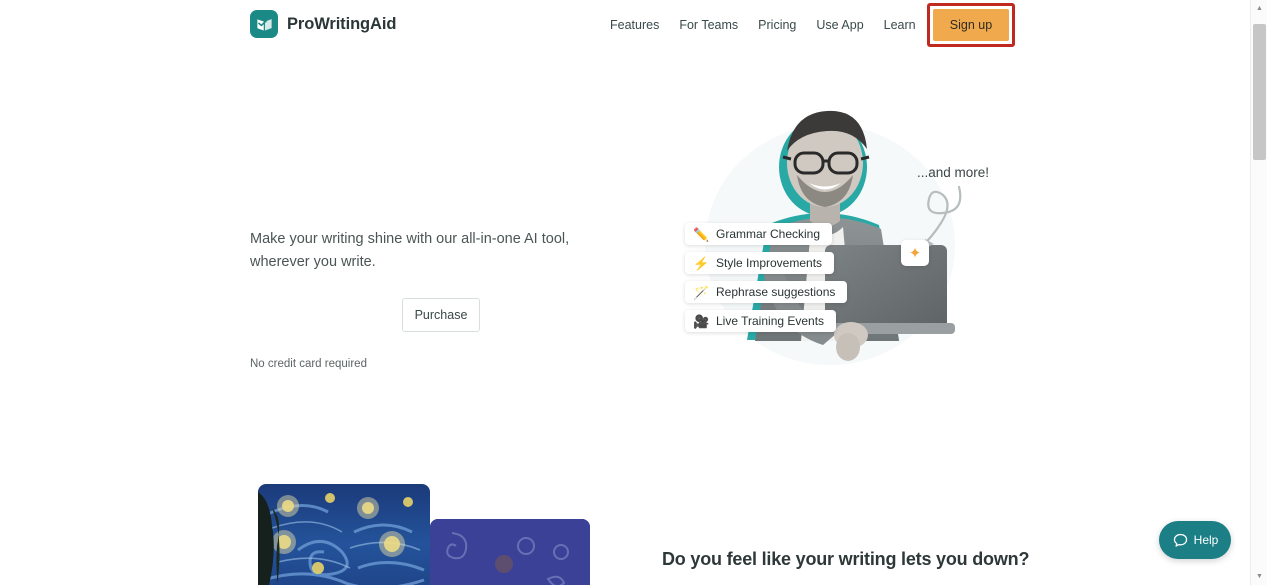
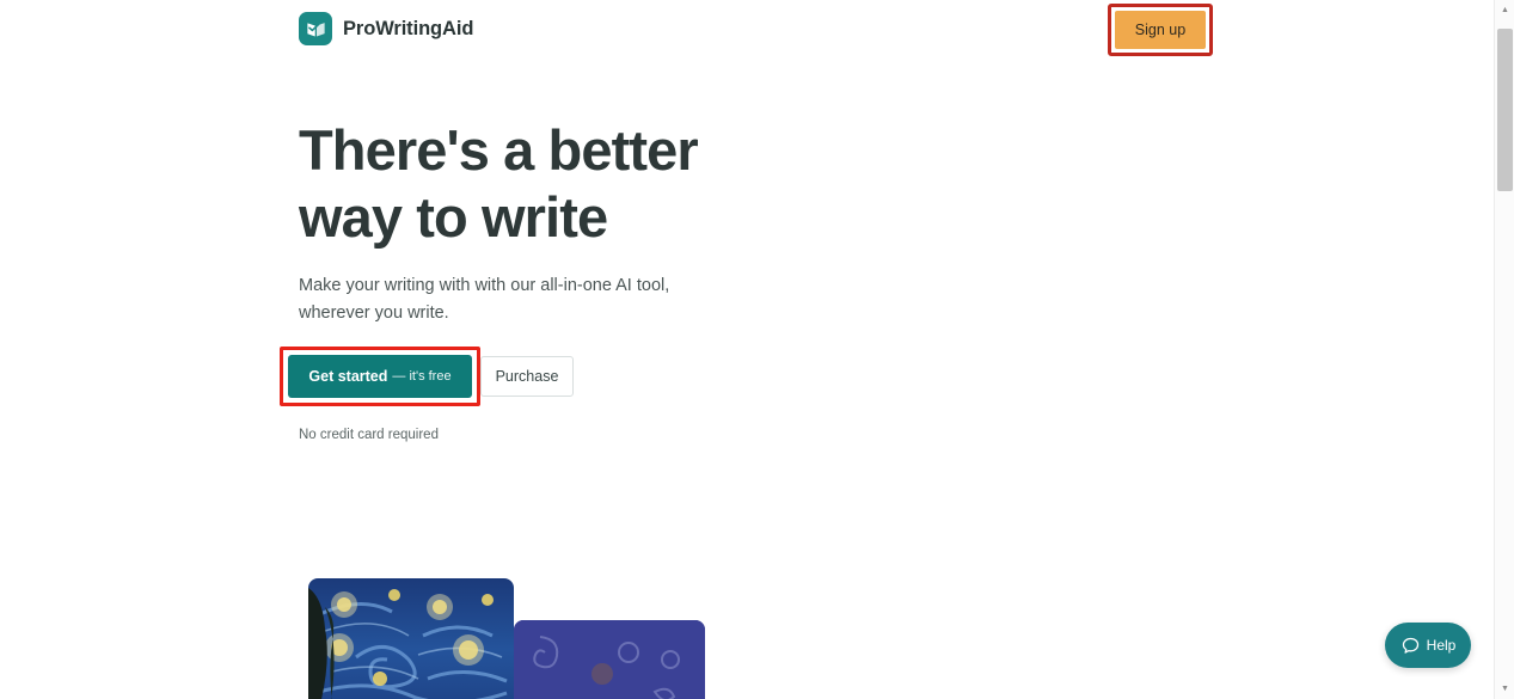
  ProWritingAid
- Features
- For Teams
- Pricing
- Use App
- Learn
  Sign up
+ There's a better
+ way to write
- Make your writing shine with our all-in-one AI tool, wherever you write.
+ Make your writing with with our all-in-one AI tool, wherever you write.
+ Get started
+ — it's free
  Purchase
  No credit card required
- ...and more!
- ✦
- ✏️
- Grammar Checking
- ⚡
- Style Improvements
- 🪄
- Rephrase suggestions
- 🎥
- Live Training Events
- Do you feel like your writing lets you down?
  Help
